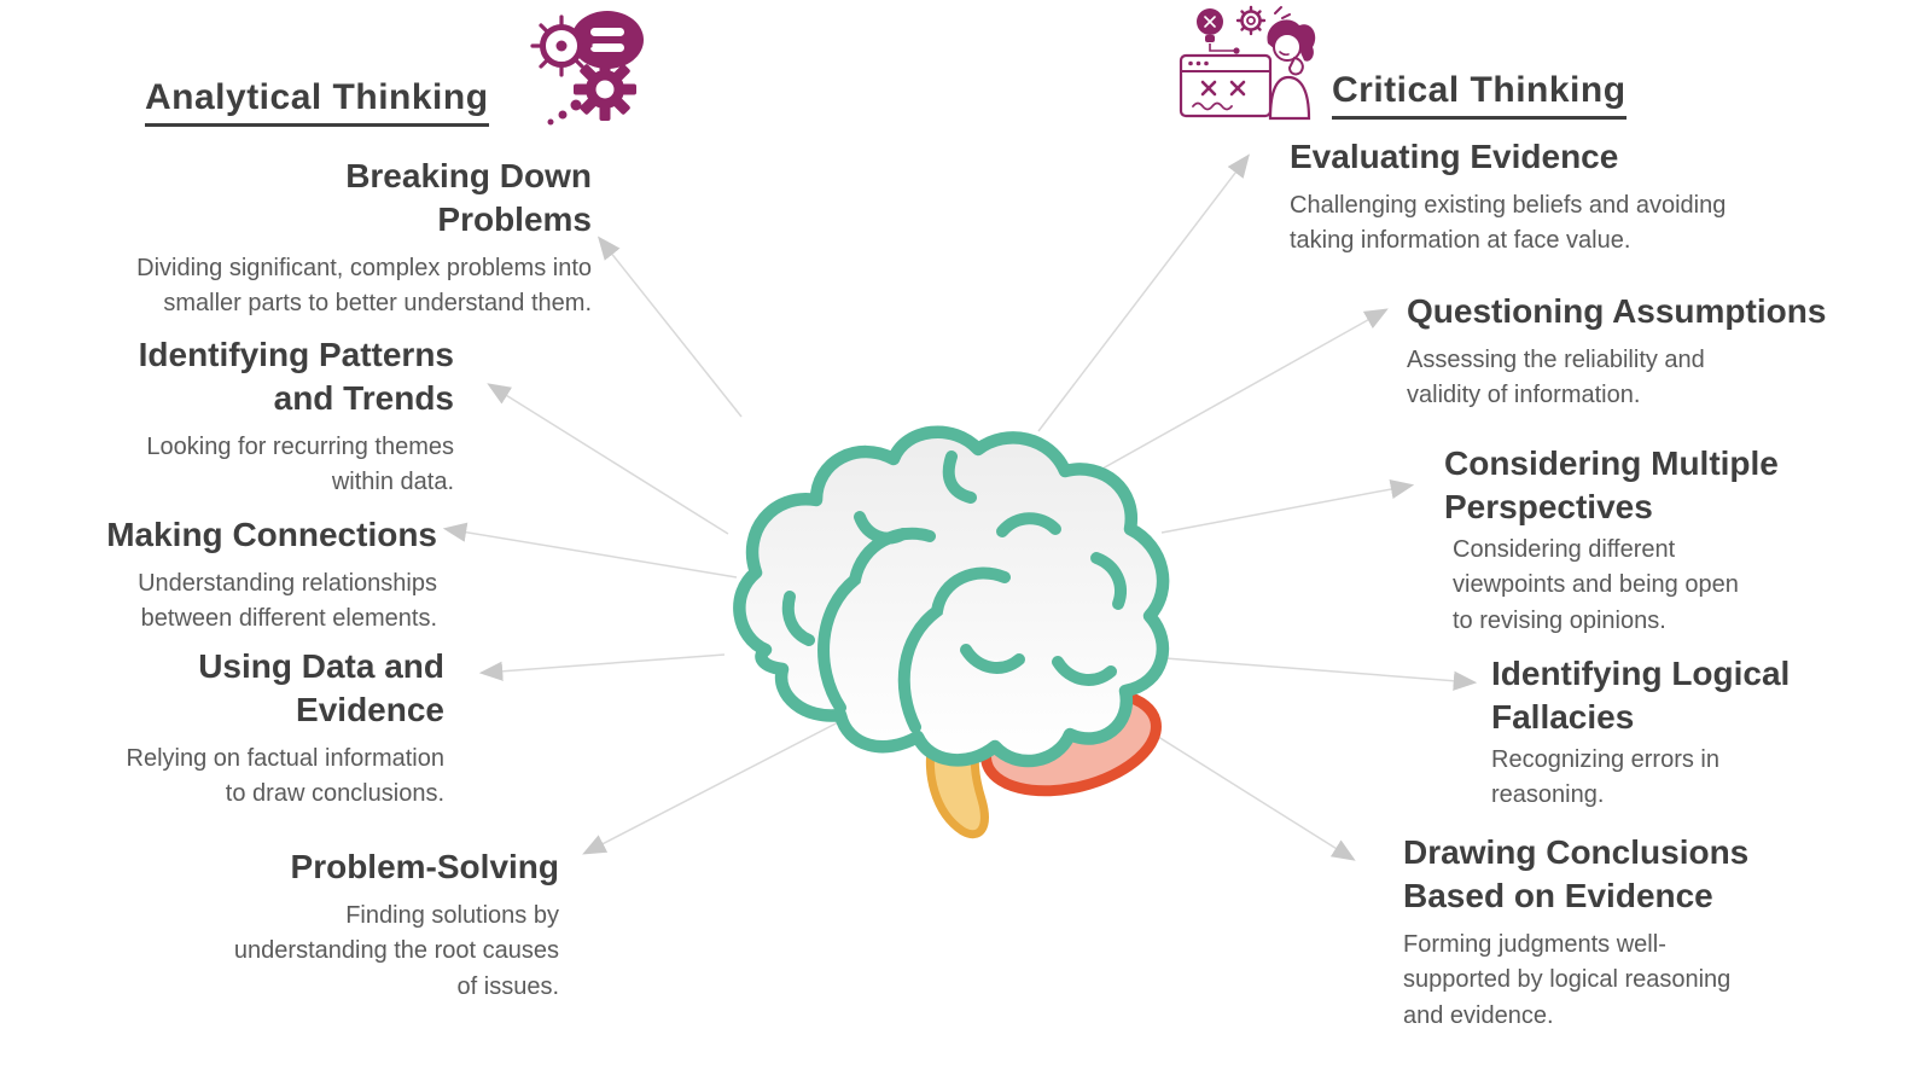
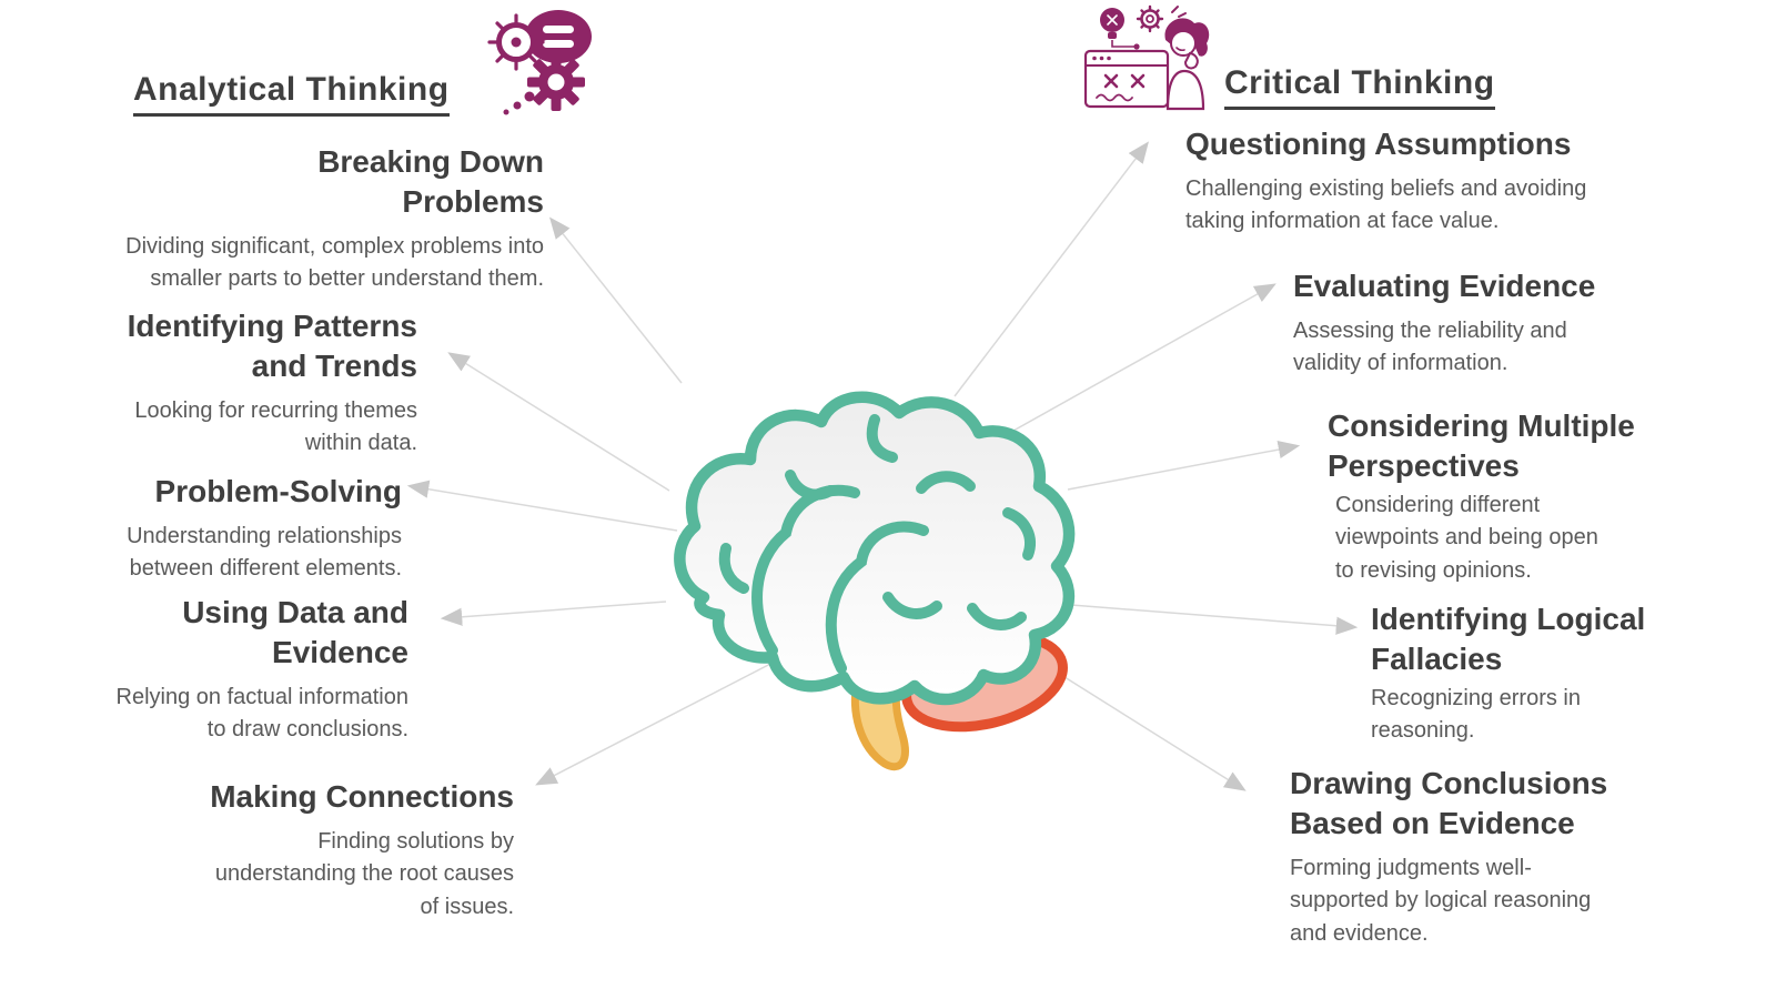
  Analytical Thinking
  Breaking Down
  Problems
  Dividing significant, complex problems into
  smaller parts to better understand them.
  Identifying Patterns
  and Trends
  Looking for recurring themes
  within data.
- Making Connections
+ Problem-Solving
  Understanding relationships
  between different elements.
  Using Data and
  Evidence
  Relying on factual information
  to draw conclusions.
- Problem-Solving
+ Making Connections
  Finding solutions by
  understanding the root causes
  of issues.
  Critical Thinking
- Evaluating Evidence
+ Questioning Assumptions
  Challenging existing beliefs and avoiding
  taking information at face value.
- Questioning Assumptions
+ Evaluating Evidence
  Assessing the reliability and
  validity of information.
  Considering Multiple
  Perspectives
  Considering different
  viewpoints and being open
  to revising opinions.
  Identifying Logical
  Fallacies
  Recognizing errors in
  reasoning.
  Drawing Conclusions
  Based on Evidence
  Forming judgments well-
  supported by logical reasoning
  and evidence.
